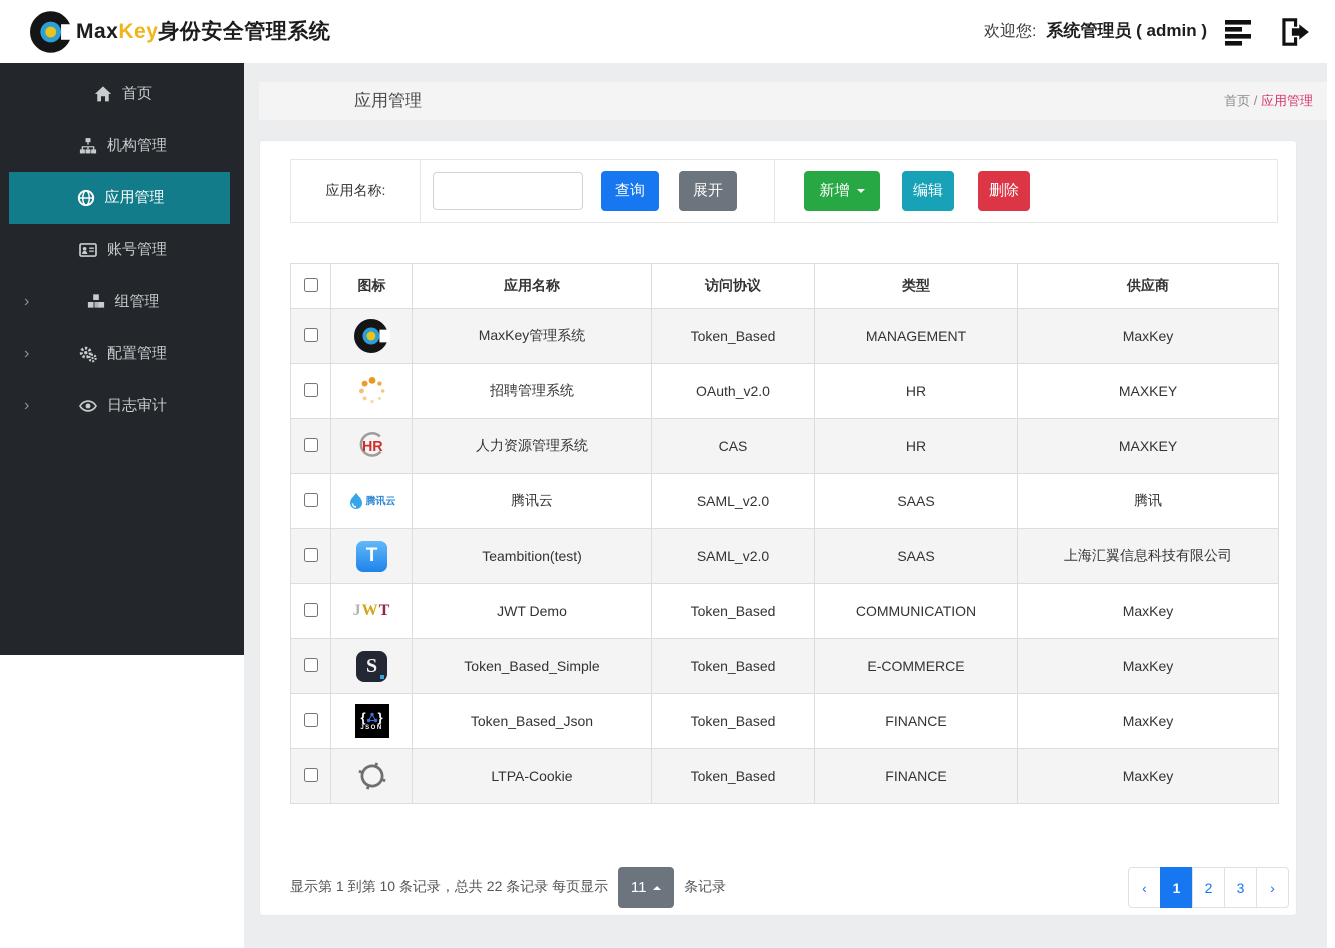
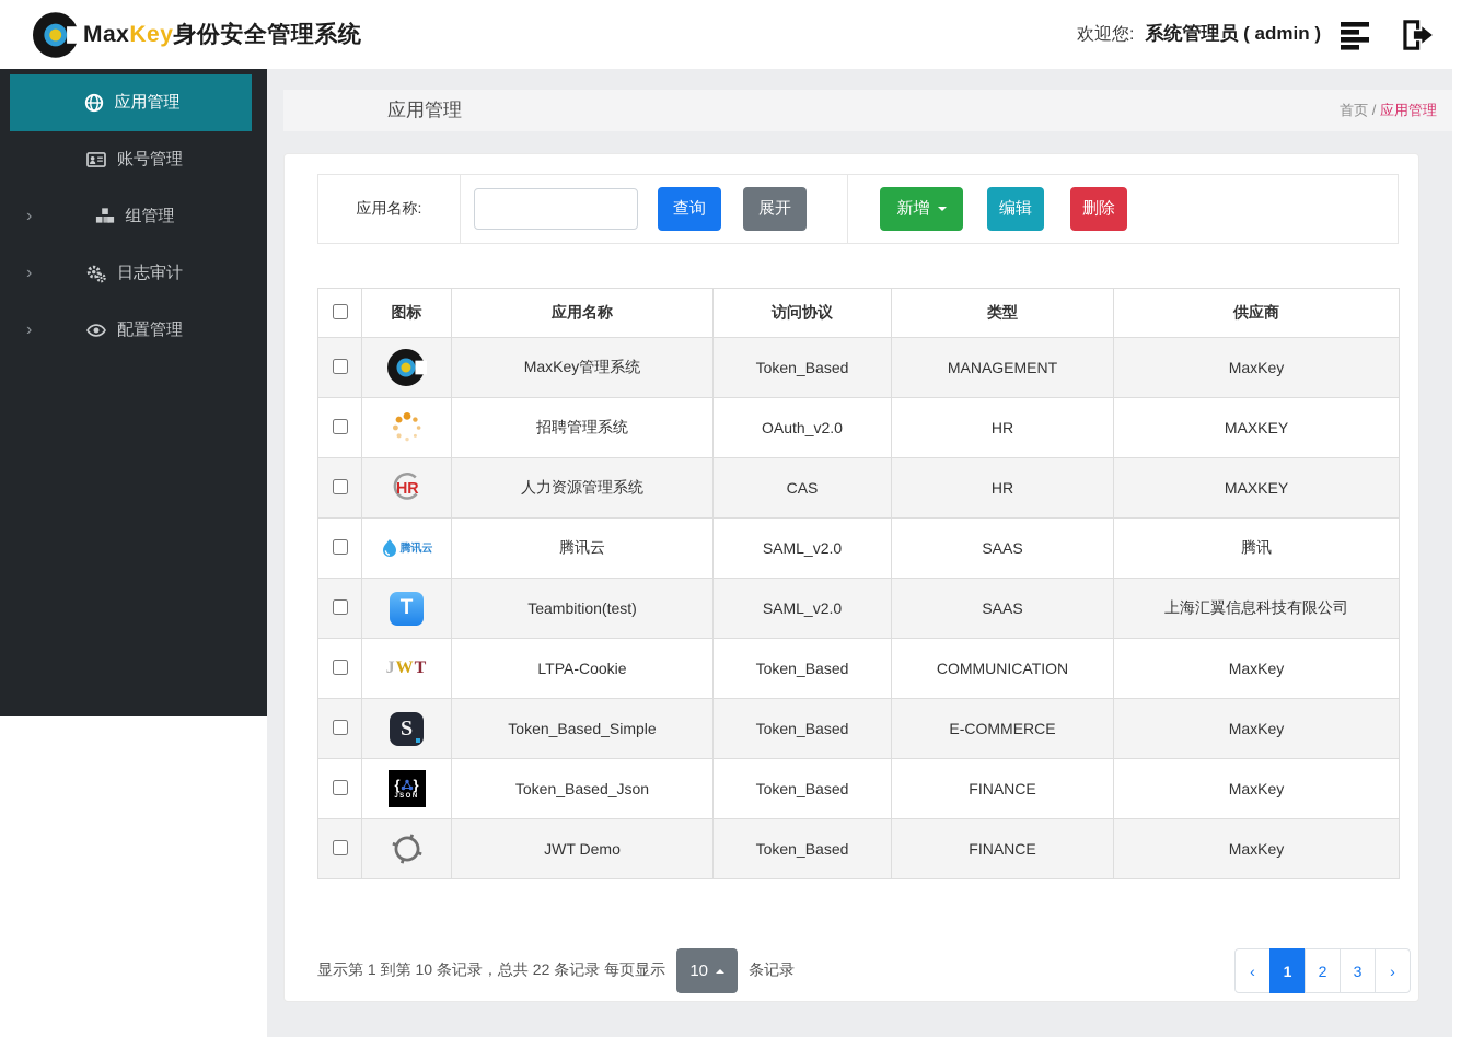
  MaxKey身份安全管理系统
  欢迎您:
  系统管理员 ( admin )
- 首页
- 机构管理
  应用管理
  账号管理
  ›
  组管理
  ›
- 配置管理
+ 日志审计
  ›
- 日志审计
+ 配置管理
  应用管理
  首页 / 应用管理
  应用名称:
  查询
  展开
  新增
  编辑
  删除
  	图标	应用名称	访问协议	类型	供应商
  		MaxKey管理系统	Token_Based	MANAGEMENT	MaxKey
  		招聘管理系统	OAuth_v2.0	HR	MAXKEY
  	HR	人力资源管理系统	CAS	HR	MAXKEY
  	腾讯云	腾讯云	SAML_v2.0	SAAS	腾讯
  	T	Teambition(test)	SAML_v2.0	SAAS	上海汇翼信息科技有限公司
- 	JWT	JWT Demo	Token_Based	COMMUNICATION	MaxKey
+ 	JWT	LTPA-Cookie	Token_Based	COMMUNICATION	MaxKey
  	S	Token_Based_Simple	Token_Based	E-COMMERCE	MaxKey
  	{ }	Token_Based_Json	Token_Based	FINANCE	MaxKey
- 		LTPA-Cookie	Token_Based	FINANCE	MaxKey
+ 		JWT Demo	Token_Based	FINANCE	MaxKey
  显示第 1 到第 10 条记录，总共 22 条记录 每页显示
- 11
+ 10
  条记录
  ‹
  1
  2
  3
  ›
